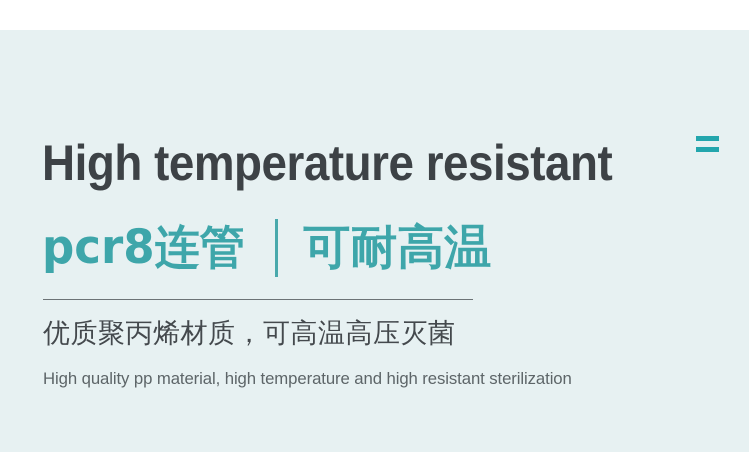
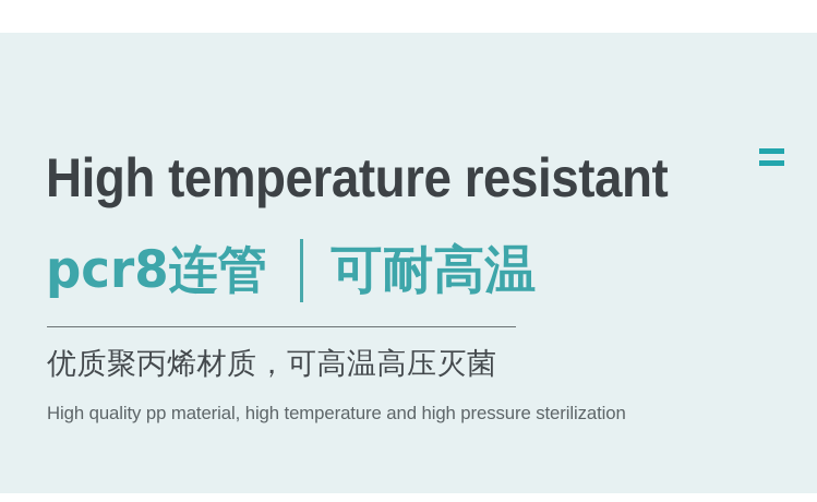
  High temperature resistant
  pcr8连管
  可耐高温
  优质聚丙烯材质，可高温高压灭菌
- High quality pp material, high temperature and high resistant sterilization
+ High quality pp material, high temperature and high pressure sterilization
